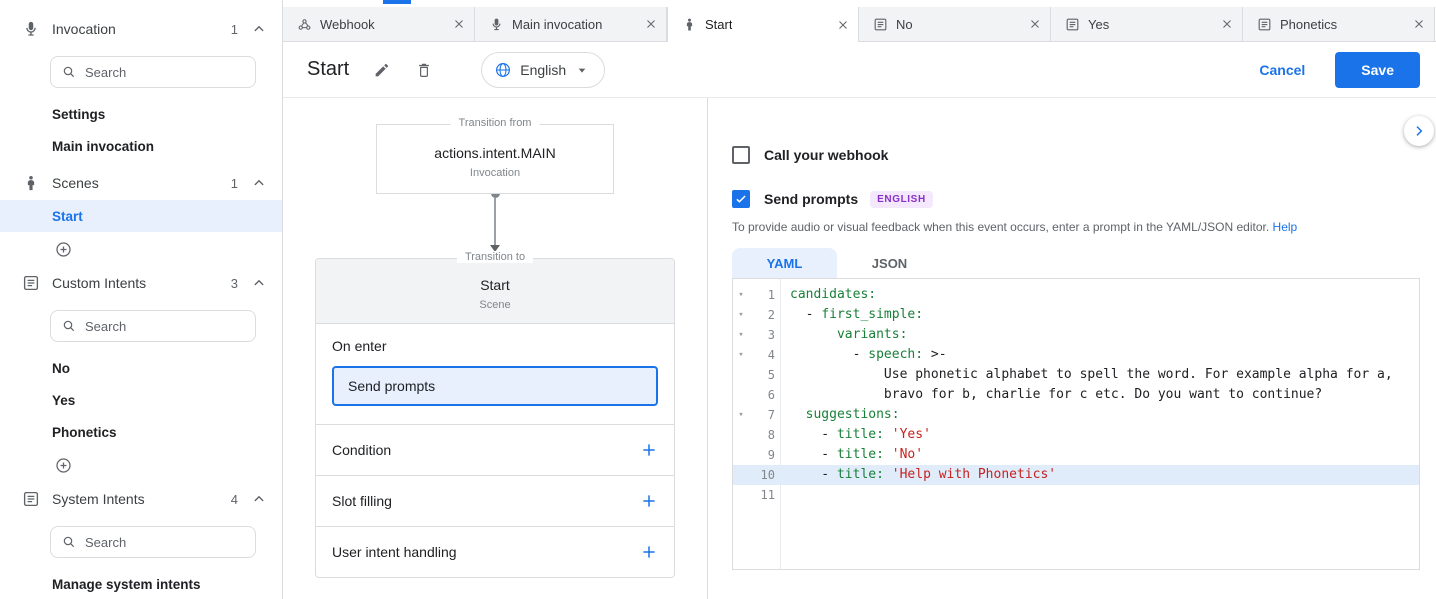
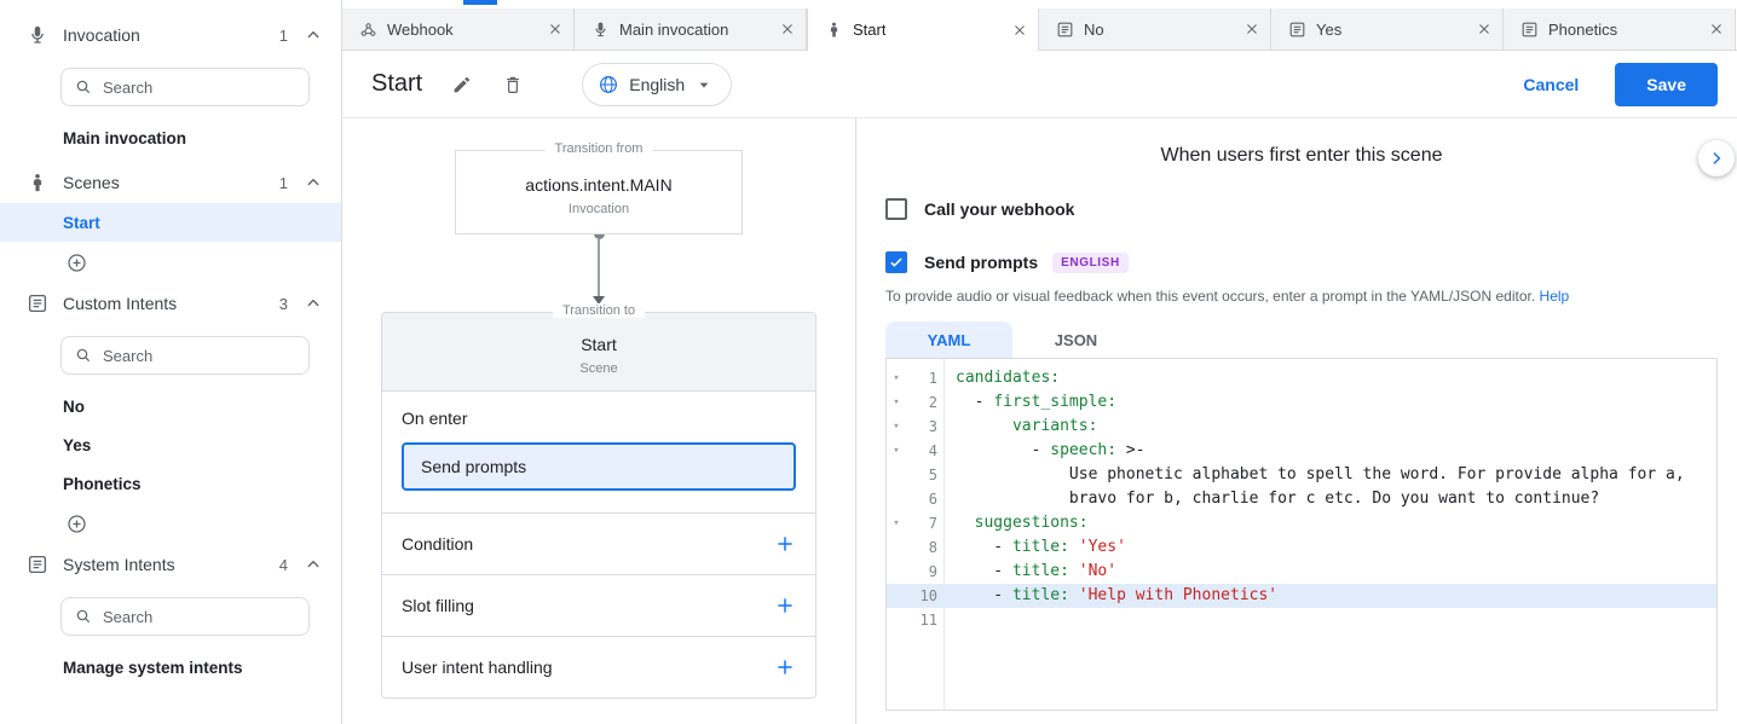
  Invocation
  1
  Search
- Settings
  Main invocation
  Scenes
  1
  Start
  Custom Intents
  3
  Search
  No
  Yes
  Phonetics
  System Intents
  4
  Search
  Manage system intents
  Webhook
  Main invocation
  Start
  No
  Yes
  Phonetics
  Start
  English
  Cancel
  Save
  Transition from
  actions.intent.MAIN
  Invocation
  Transition to
  Start
  Scene
  On enter
  Send prompts
  Condition
  Slot filling
  User intent handling
+ When users first enter this scene
  Call your webhook
  Send prompts
  ENGLISH
  To provide audio or visual feedback when this event occurs, enter a prompt in the YAML/JSON editor. Help
  YAML
  JSON
  ▾
  1
  candidates:
  ▾
  2
  - first_simple:
  ▾
  3
  variants:
  ▾
  4
  - speech: >-
  5
- Use phonetic alphabet to spell the word. For example alpha for a,
+ Use phonetic alphabet to spell the word. For provide alpha for a,
  6
  bravo for b, charlie for c etc. Do you want to continue?
  ▾
  7
  suggestions:
  8
  - title: 'Yes'
  9
  - title: 'No'
  10
  - title: 'Help with Phonetics'
  11
